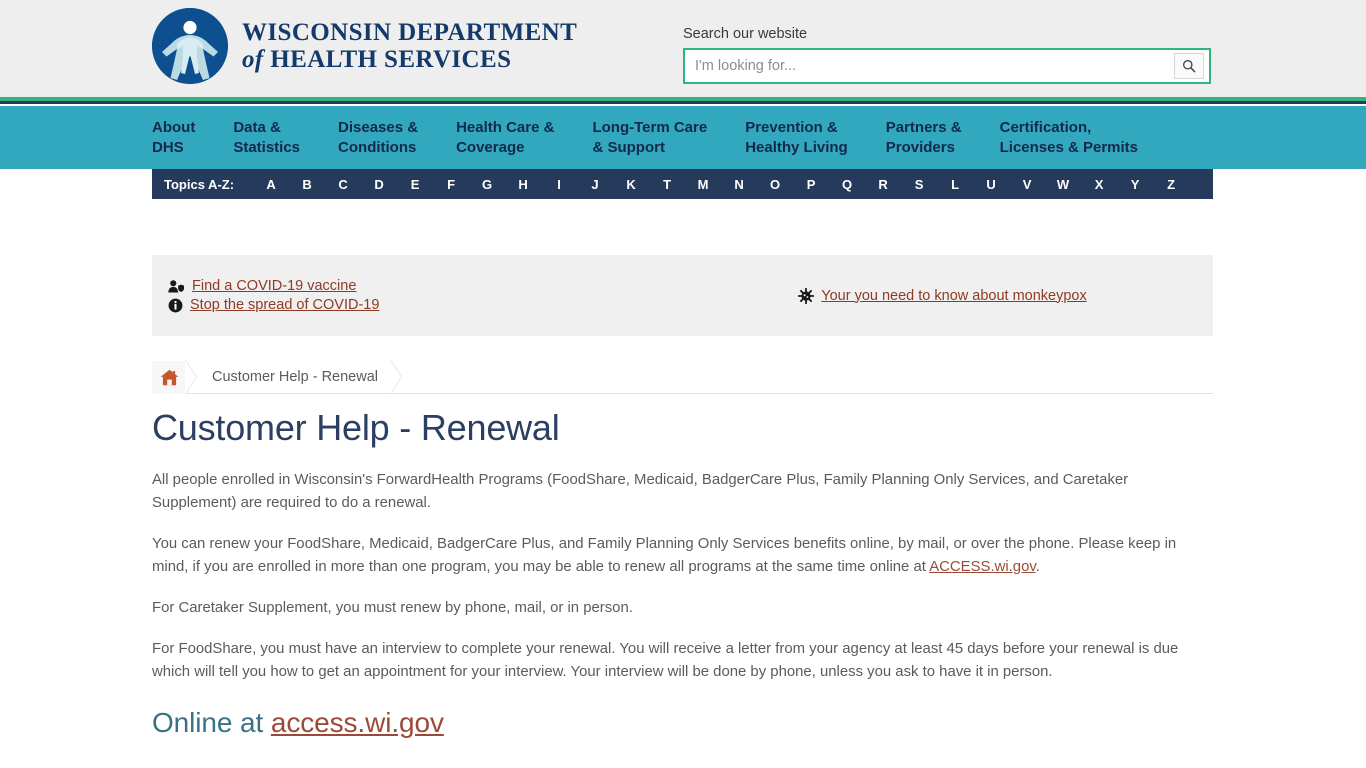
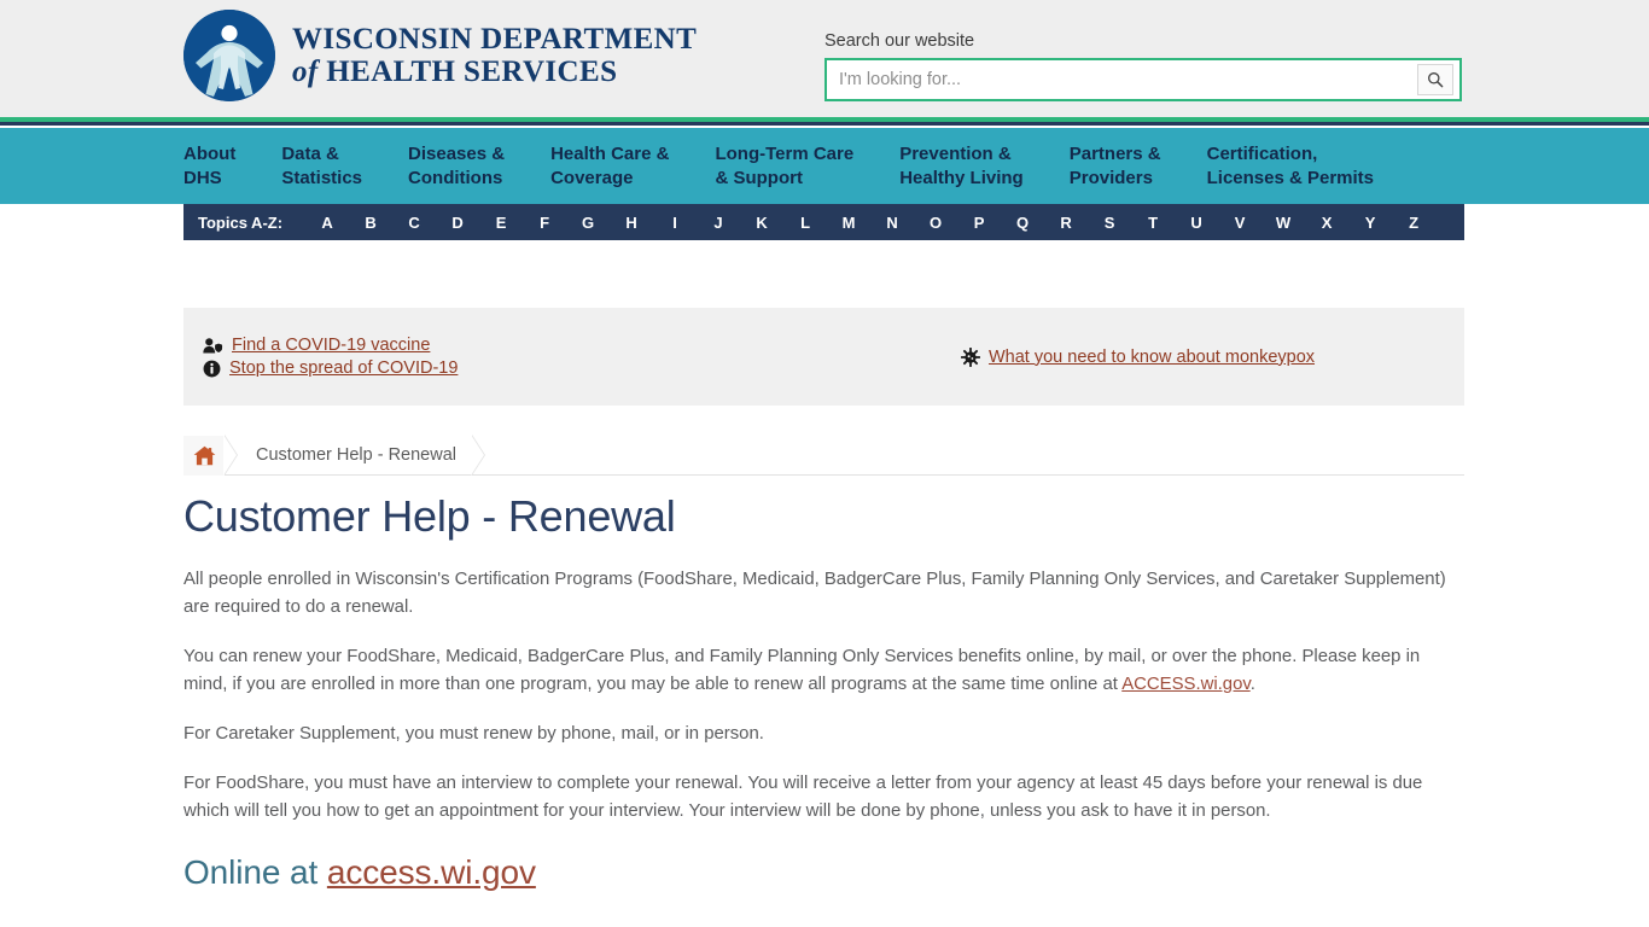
  WISCONSIN DEPARTMENT
  of HEALTH SERVICES
  Search our website
  I'm looking for...
  About
  DHS
  Data &
  Statistics
  Diseases &
  Conditions
  Health Care &
  Coverage
  Long-Term Care
  & Support
  Prevention &
  Healthy Living
  Partners &
  Providers
  Certification,
  Licenses & Permits
  Topics A-Z:
  A
  B
  C
  D
  E
  F
  G
  H
  I
  J
  K
- T
+ L
  M
  N
  O
  P
  Q
  R
  S
- L
+ T
  U
  V
  W
  X
  Y
  Z
  Find a COVID-19 vaccine
  Stop the spread of COVID-19
- Your you need to know about monkeypox
+ What you need to know about monkeypox
  Customer Help - Renewal
  Customer Help - Renewal
- All people enrolled in Wisconsin's ForwardHealth Programs (FoodShare, Medicaid, BadgerCare Plus, Family Planning Only Services, and Caretaker Supplement) are required to do a renewal.
+ All people enrolled in Wisconsin's Certification Programs (FoodShare, Medicaid, BadgerCare Plus, Family Planning Only Services, and Caretaker Supplement) are required to do a renewal.
  You can renew your FoodShare, Medicaid, BadgerCare Plus, and Family Planning Only Services benefits online, by mail, or over the phone. Please keep in mind, if you are enrolled in more than one program, you may be able to renew all programs at the same time online at ACCESS.wi.gov.
  For Caretaker Supplement, you must renew by phone, mail, or in person.
  For FoodShare, you must have an interview to complete your renewal. You will receive a letter from your agency at least 45 days before your renewal is due which will tell you how to get an appointment for your interview. Your interview will be done by phone, unless you ask to have it in person.
  Online at access.wi.gov
